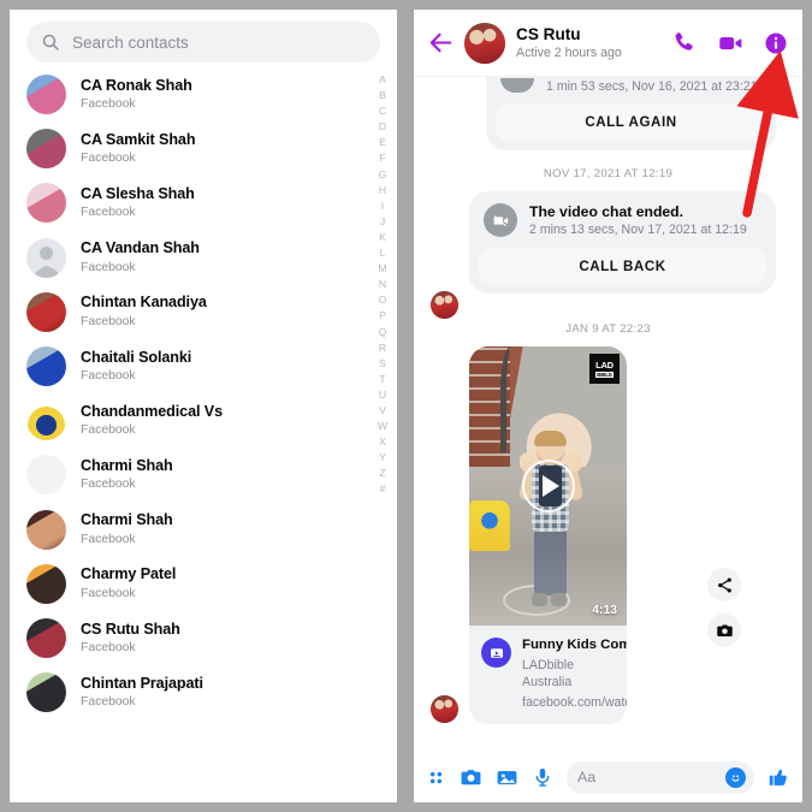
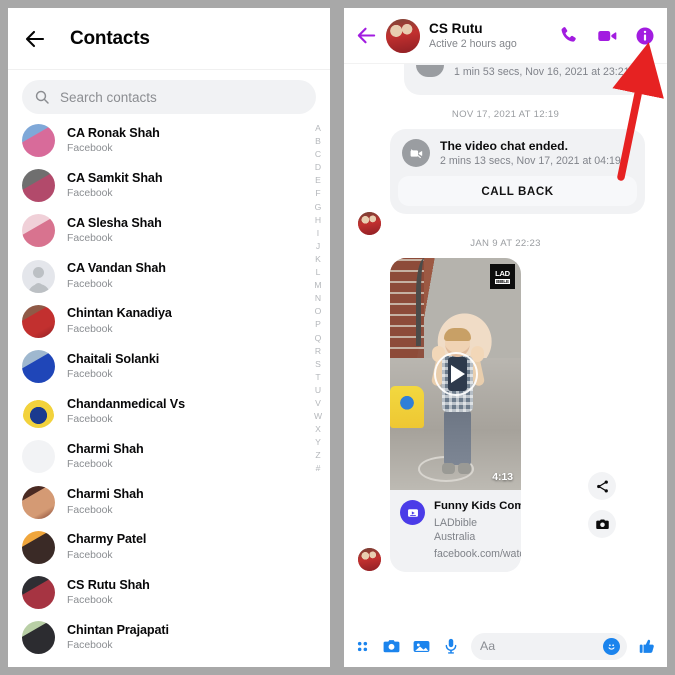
+ Contacts
  Search contacts
  CA Ronak Shah
  Facebook
  CA Samkit Shah
  Facebook
  CA Slesha Shah
  Facebook
  CA Vandan Shah
  Facebook
  Chintan Kanadiya
  Facebook
  Chaitali Solanki
  Facebook
  Chandanmedical Vs
  Facebook
  Charmi Shah
  Facebook
  Charmi Shah
  Facebook
  Charmy Patel
  Facebook
  CS Rutu Shah
  Facebook
  Chintan Prajapati
  Facebook
  A
  B
  C
  D
  E
  F
  G
  H
  I
  J
  K
  L
  M
  N
  O
  P
  Q
  R
  S
  T
  U
  V
  W
  X
  Y
  Z
  #
  CS Rutu
  Active 2 hours ago
  1 min 53 secs, Nov 16, 2021 at 23:21
- CALL AGAIN
  NOV 17, 2021 AT 12:19
  The video chat ended.
- 2 mins 13 secs, Nov 17, 2021 at 12:19
+ 2 mins 13 secs, Nov 17, 2021 at 04:19
  CALL BACK
  JAN 9 AT 22:23
  LAD
  4:13
  LADbible Australia
  facebook.com/w
  Aa
